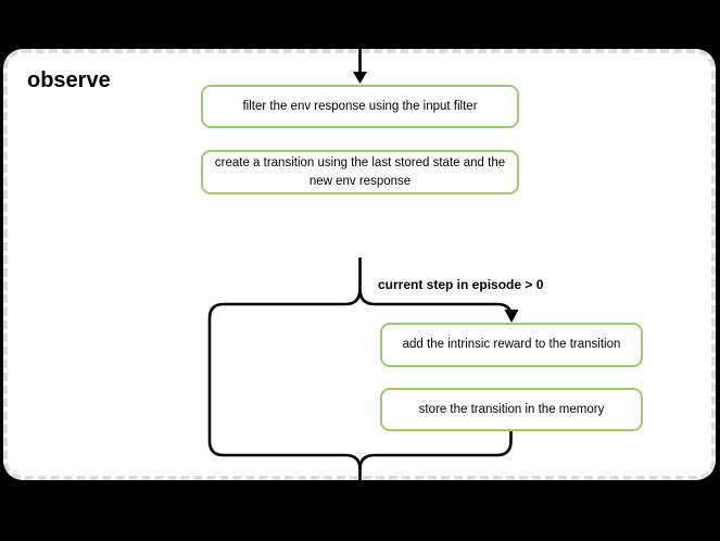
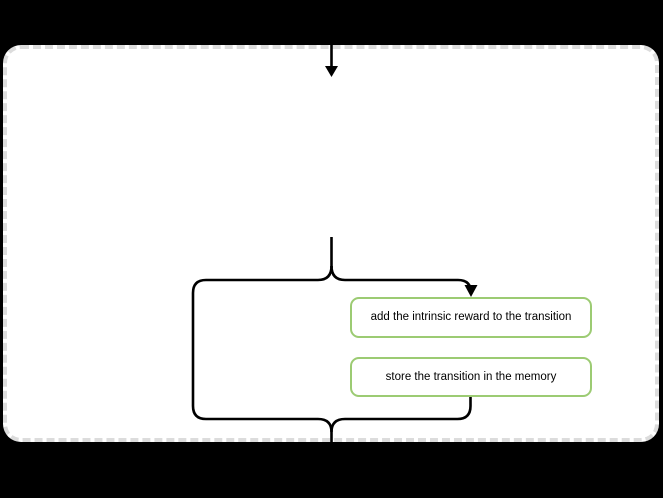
- observe
- filter the env response using the input filter
- create a transition using the last stored state and the new env response
- current step in episode > 0
  add the intrinsic reward to the transition
  store the transition in the memory
